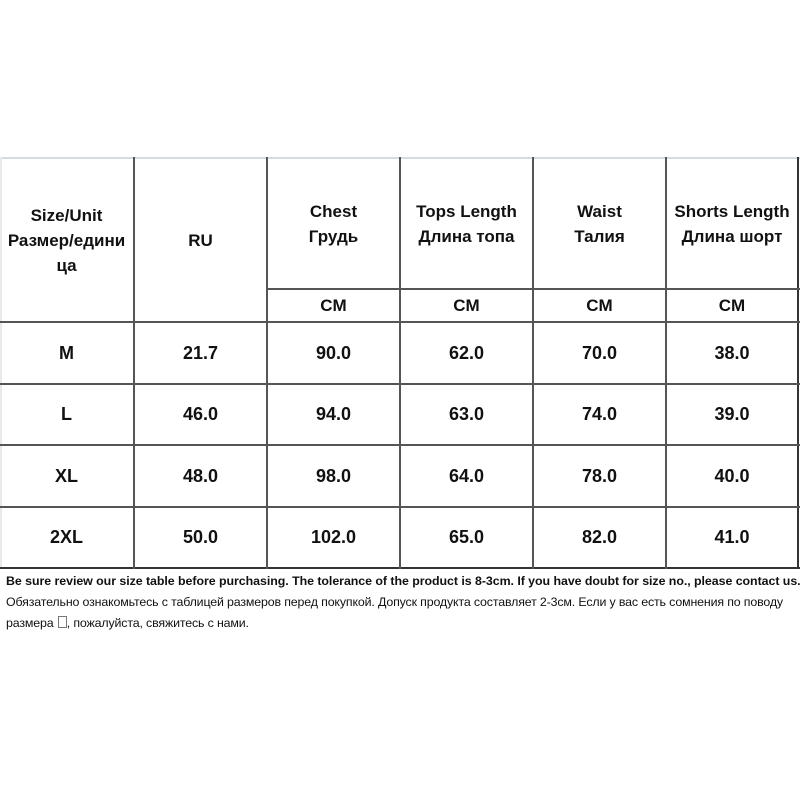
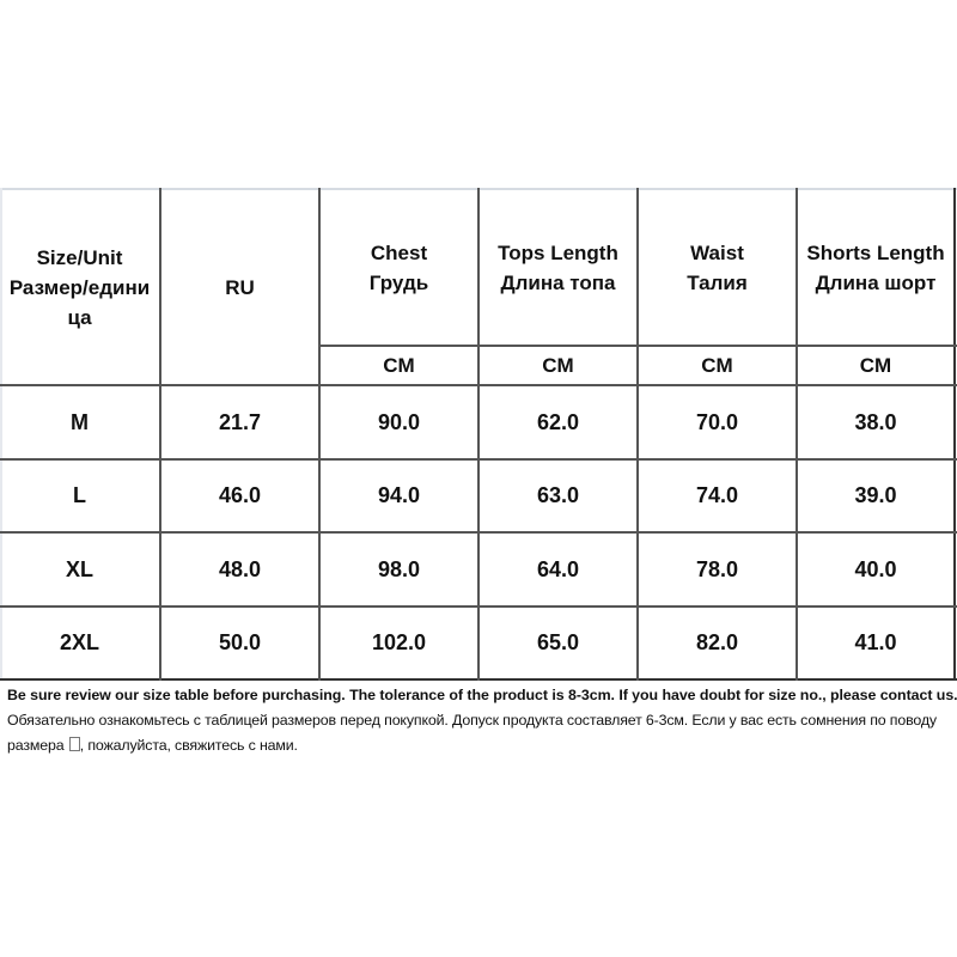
  Size/Unit
  Размер/едини
  ца
  RU
  Chest
  Грудь
  Tops Length
  Длина топа
  Waist
  Талия
  Shorts Length
  Длина шорт
  CM
  CM
  CM
  CM
  M
  21.7
  90.0
  62.0
  70.0
  38.0
  L
  46.0
  94.0
  63.0
  74.0
  39.0
  XL
  48.0
  98.0
  64.0
  78.0
  40.0
  2XL
  50.0
  102.0
  65.0
  82.0
  41.0
  Be sure review our size table before purchasing. The tolerance of the product is 8-3cm. If you have doubt for size no., please contact us.
- Обязательно ознакомьтесь с таблицей размеров перед покупкой. Допуск продукта составляет 2-3см. Если у вас есть сомнения по поводу
+ Обязательно ознакомьтесь с таблицей размеров перед покупкой. Допуск продукта составляет 6-3см. Если у вас есть сомнения по поводу
  размера , пожалуйста, свяжитесь с нами.
